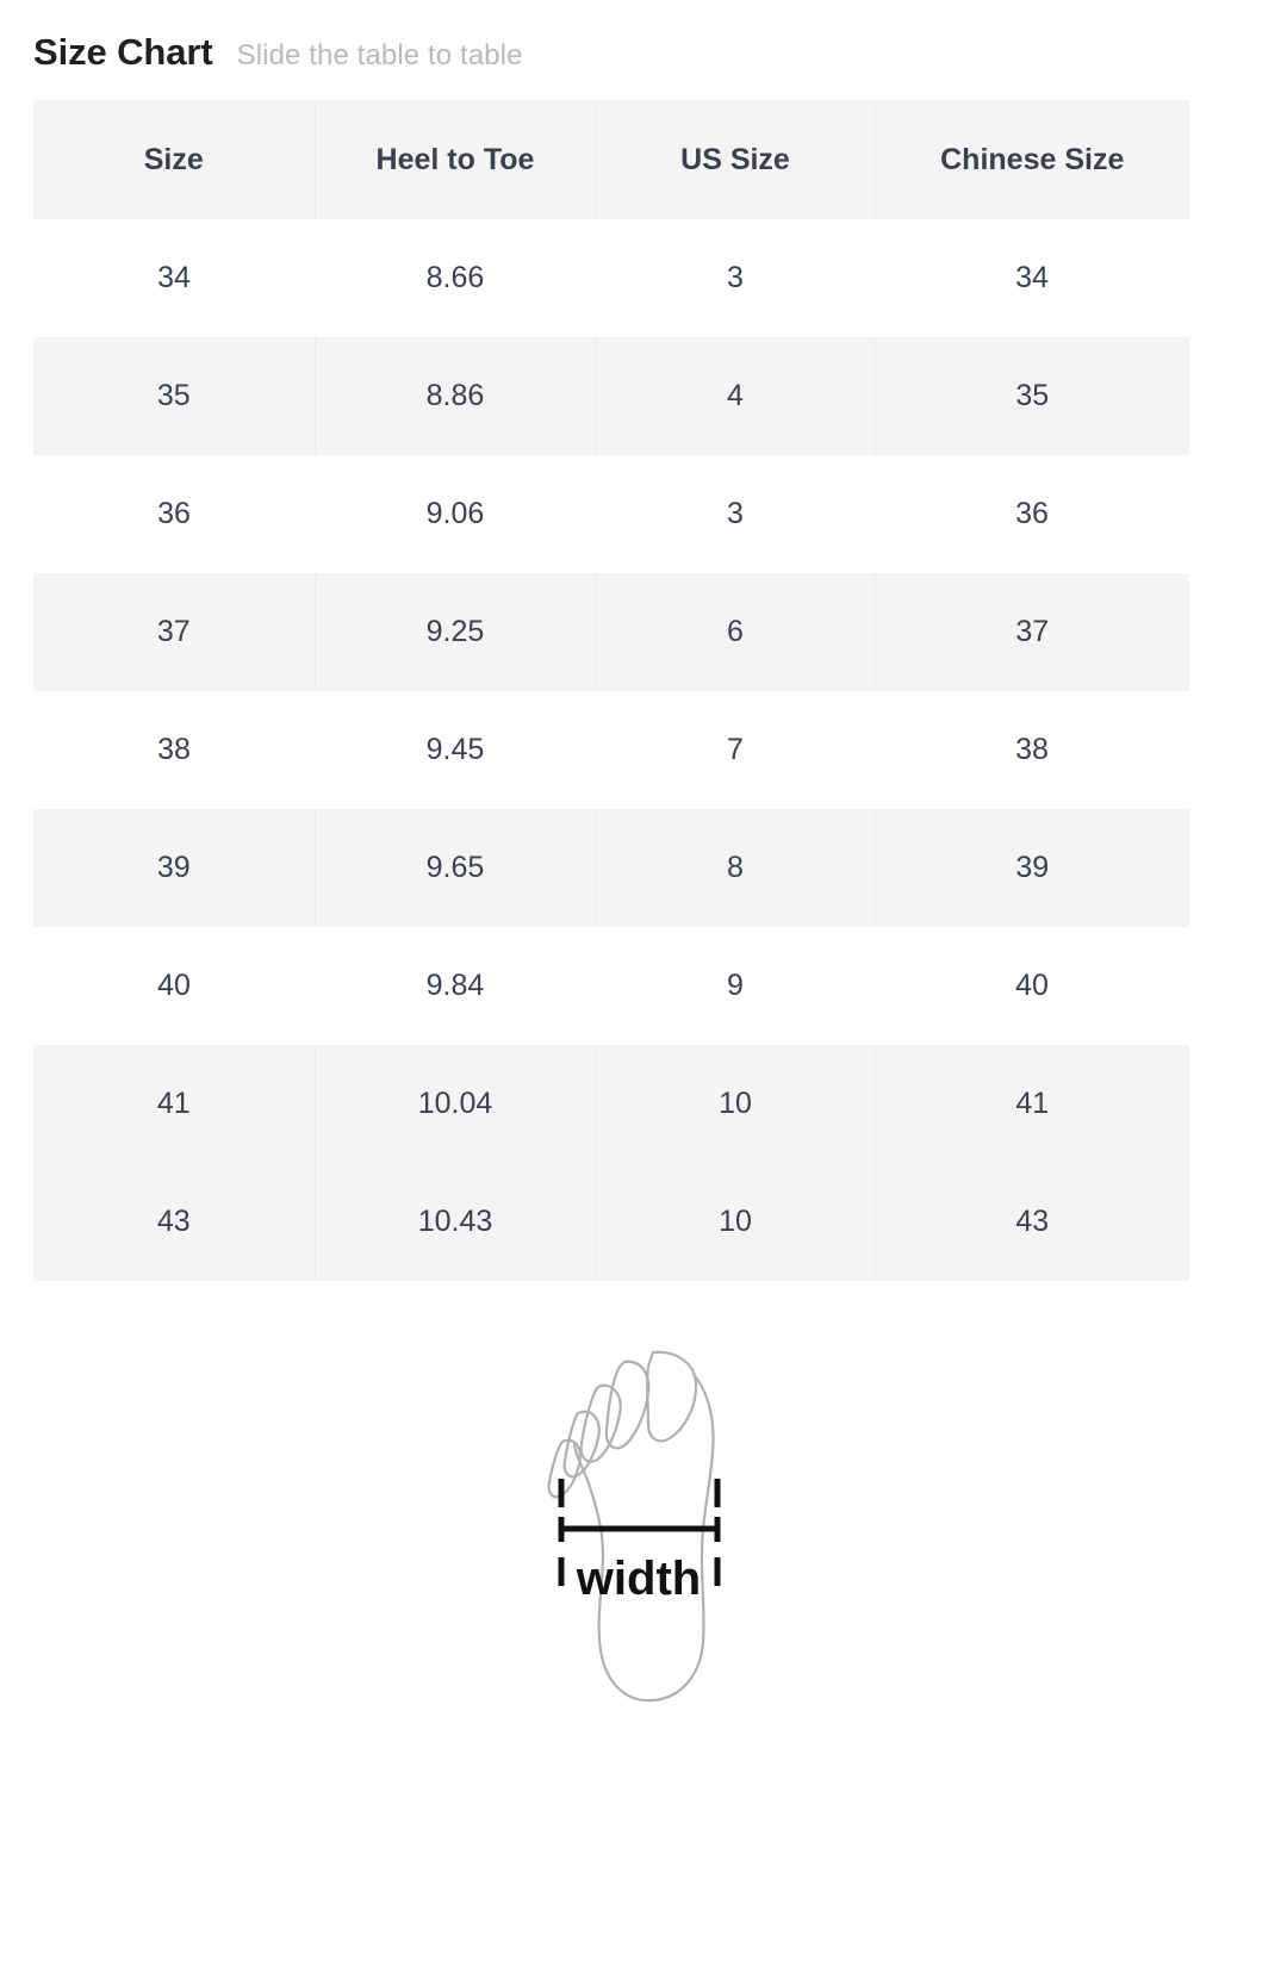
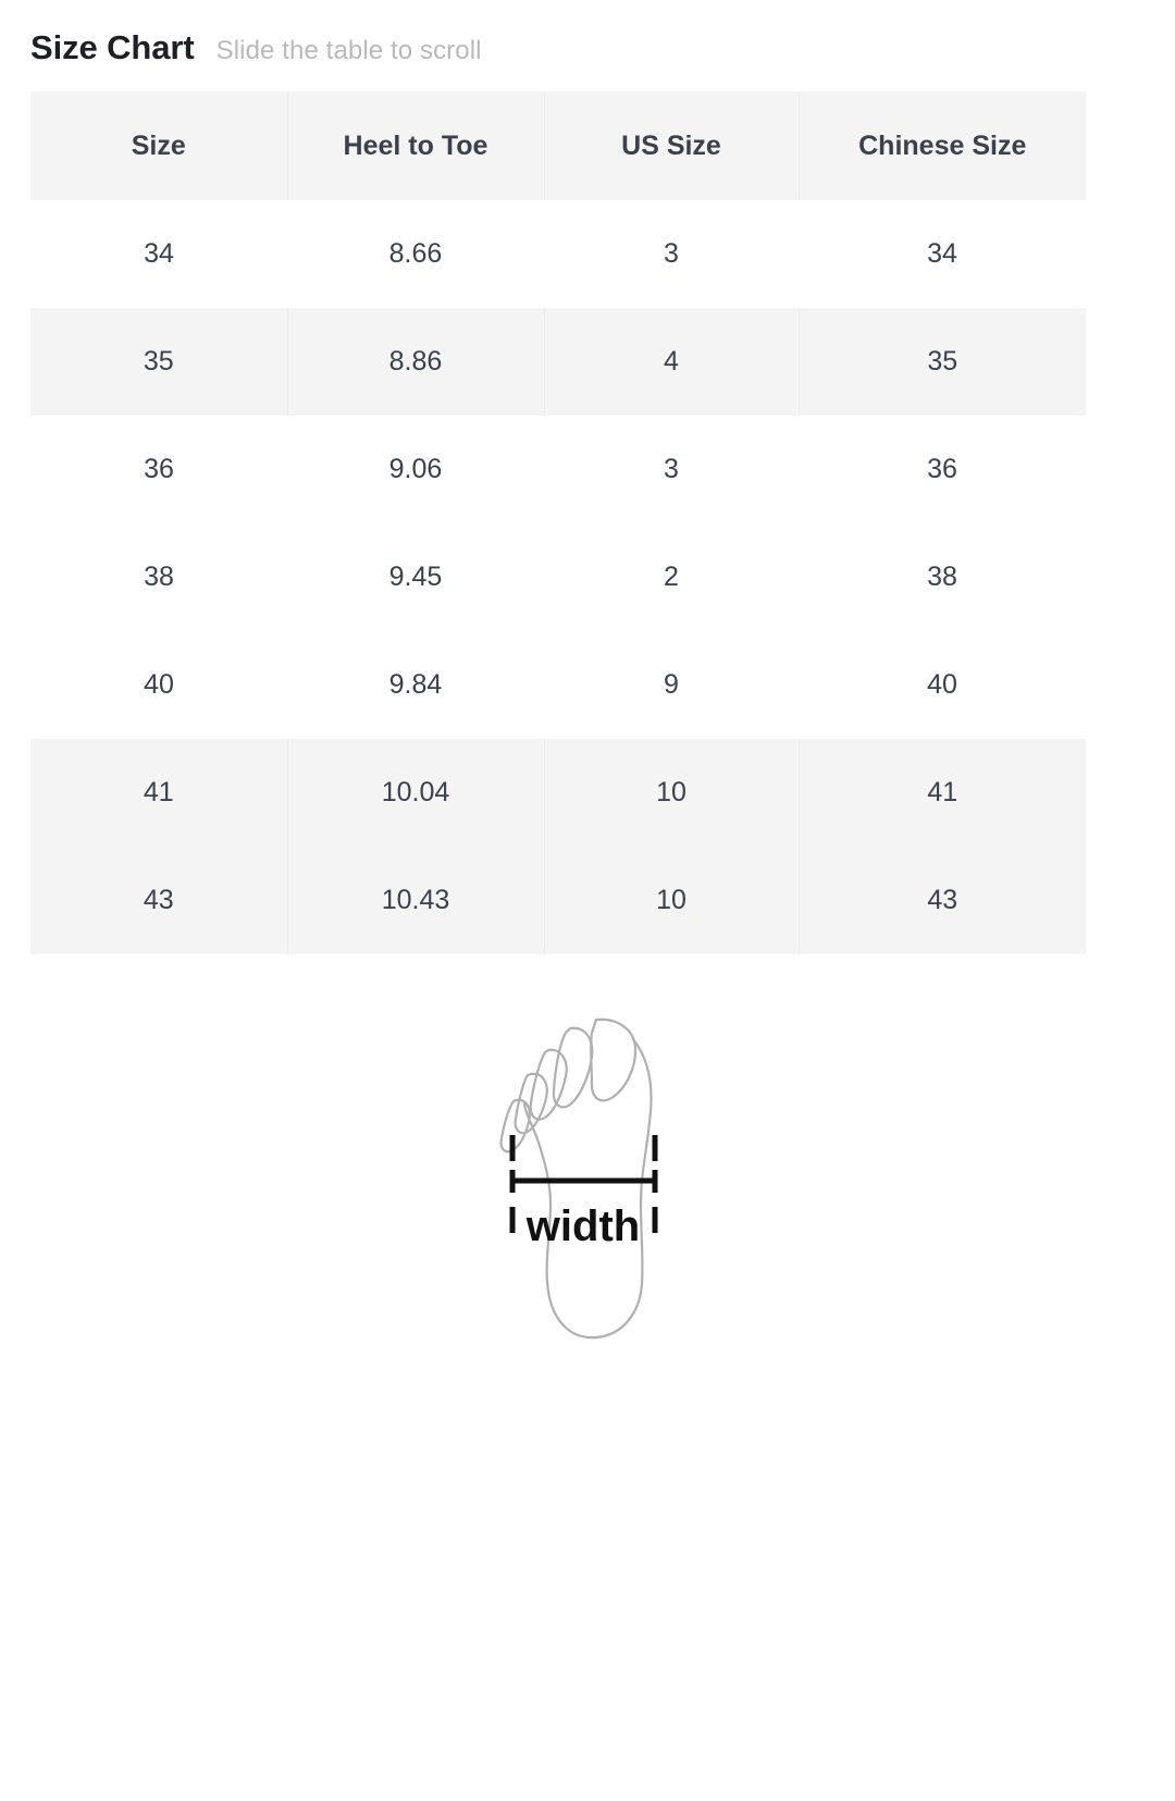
  Size Chart
- Slide the table to table
+ Slide the table to scroll
  Size	Heel to Toe	US Size	Chinese Size
  34	8.66	3	34
  35	8.86	4	35
  36	9.06	3	36
- 37	9.25	6	37
- 38	9.45	7	38
+ 38	9.45	2	38
- 39	9.65	8	39
  40	9.84	9	40
  41	10.04	10	41
  43	10.43	10	43
  width
